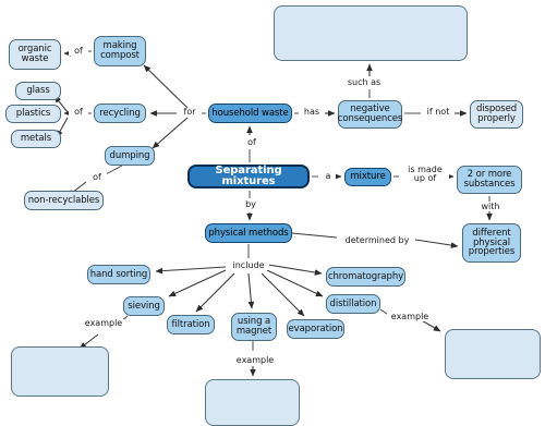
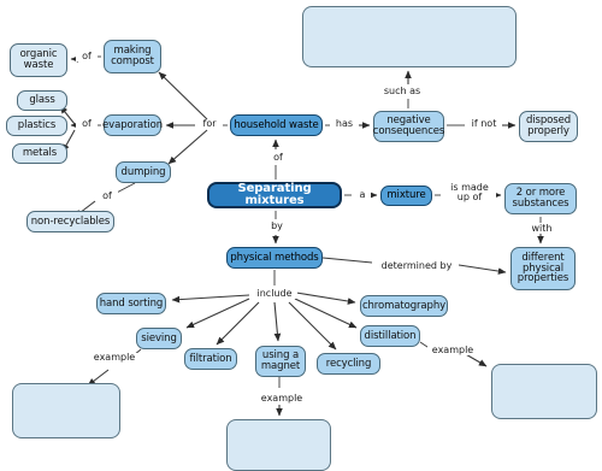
  organic
  waste
  glass
  plastics
  metals
  making
  compost
- recycling
+ evaporation
  dumping
  non-recyclables
  household waste
  negative
  consequences
  disposed
  properly
  Separating mixtures
  mixture
  2 or more
  substances
  different
  physical
  properties
  physical methods
  hand sorting
  sieving
  filtration
  using a
  magnet
- evaporation
+ recycling
  distillation
  chromatography
  of
  of
  of
  for
  has
  such as
  if not
  of
  a
  is made
  up of
  with
  by
  determined by
  include
  example
  example
  example
